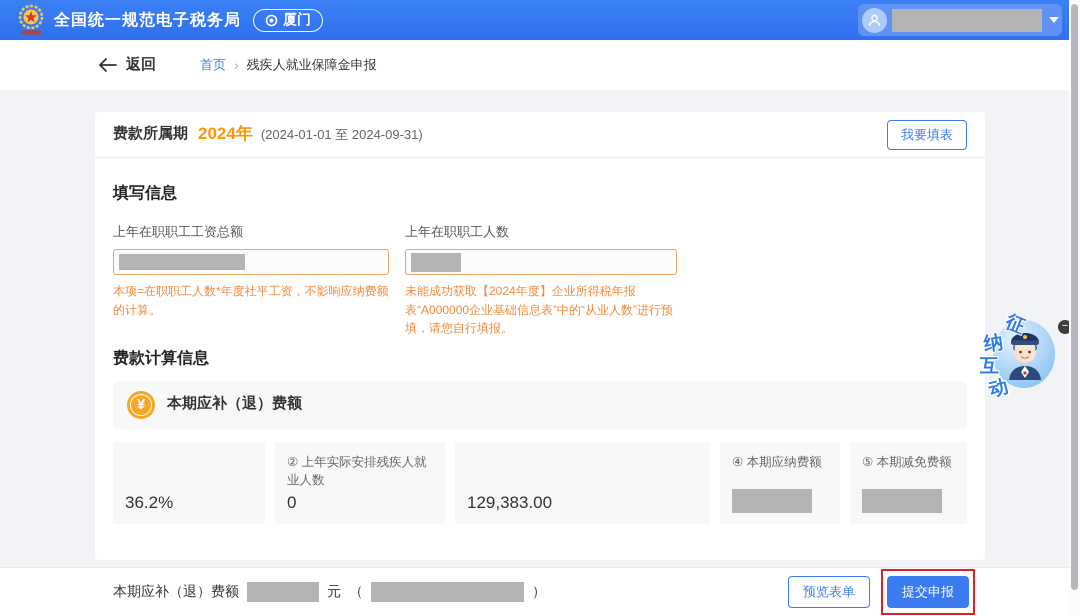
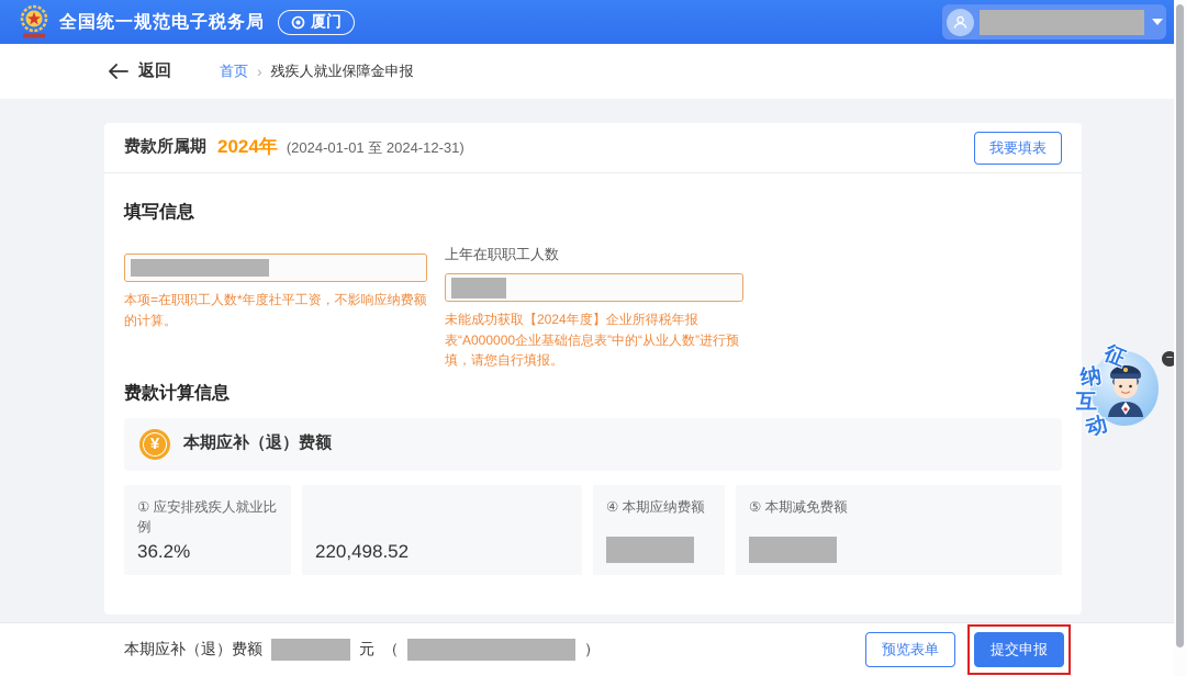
  全国统一规范电子税务局
  厦门
  返回
  首页
  ›
  残疾人就业保障金申报
  费款所属期
  2024年
- (2024-01-01 至 2024-09-31)
+ (2024-01-01 至 2024-12-31)
  我要填表
  填写信息
- 上年在职职工工资总额
  本项=在职职工人数*年度社平工资，不影响应纳费额的计算。
  上年在职职工人数
  未能成功获取【2024年度】企业所得税年报表“A000000企业基础信息表”中的“从业人数”进行预填，请您自行填报。
  费款计算信息
  ¥
  本期应补（退）费额
+ ① 应安排残疾人就业比例
  36.2%
- ② 上年实际安排残疾人就业人数
- 0
- 129,383.00
+ 220,498.52
  ④ 本期应纳费额
  ⑤ 本期减免费额
  本期应补（退）费额
  元
  （
  ）
  预览表单
  提交申报
  互
  −
